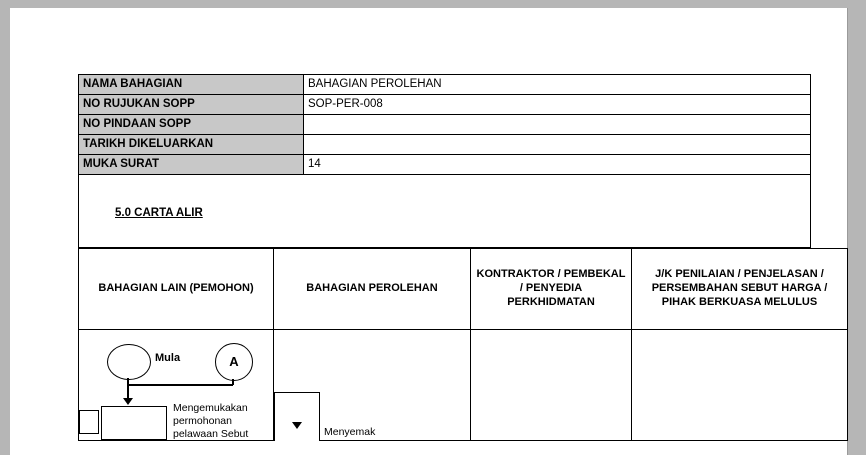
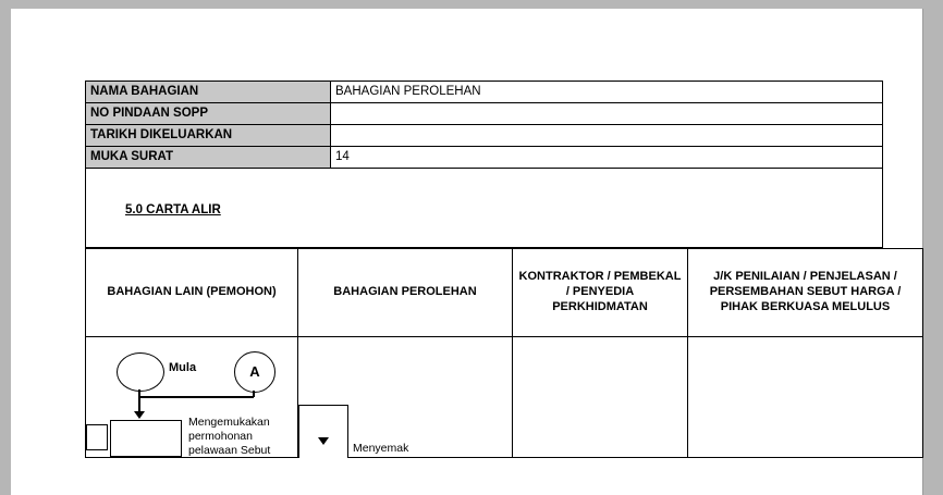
  NAMA BAHAGIAN	BAHAGIAN PEROLEHAN
- NO RUJUKAN SOPP	SOP-PER-008
  NO PINDAAN SOPP
  TARIKH DIKELUARKAN
  MUKA SURAT	14
  5.0 CARTA ALIR
  BAHAGIAN LAIN (PEMOHON)	BAHAGIAN PEROLEHAN	KONTRAKTOR / PEMBEKAL / PENYEDIA PERKHIDMATAN	J/K PENILAIAN / PENJELASAN / PERSEMBAHAN SEBUT HARGA / PIHAK BERKUASA MELULUS
  Mula A Mengemukakan permohonan pelawaan Sebut	Menyemak
